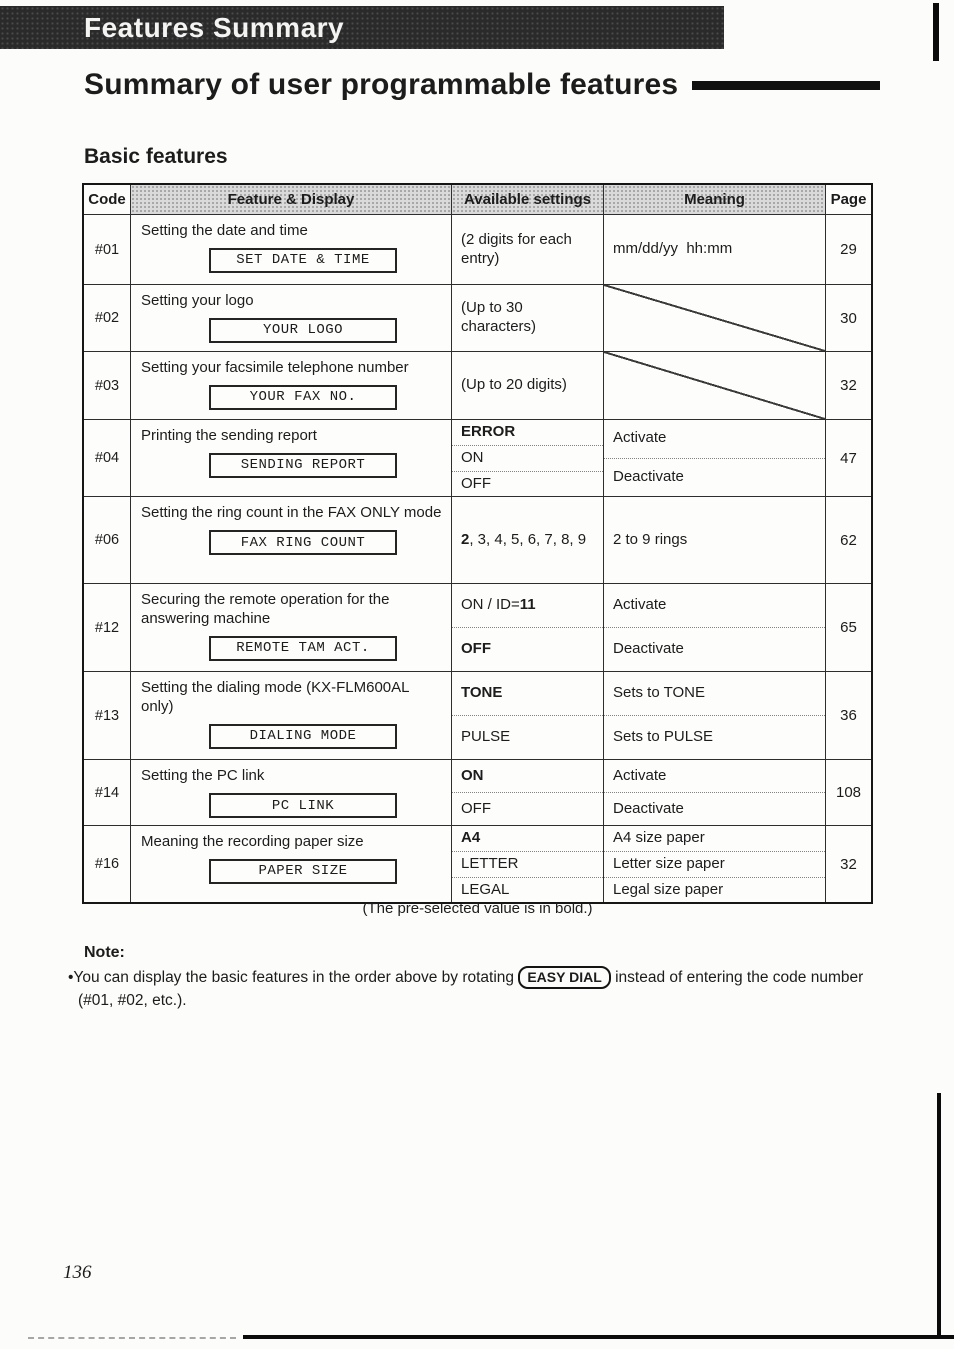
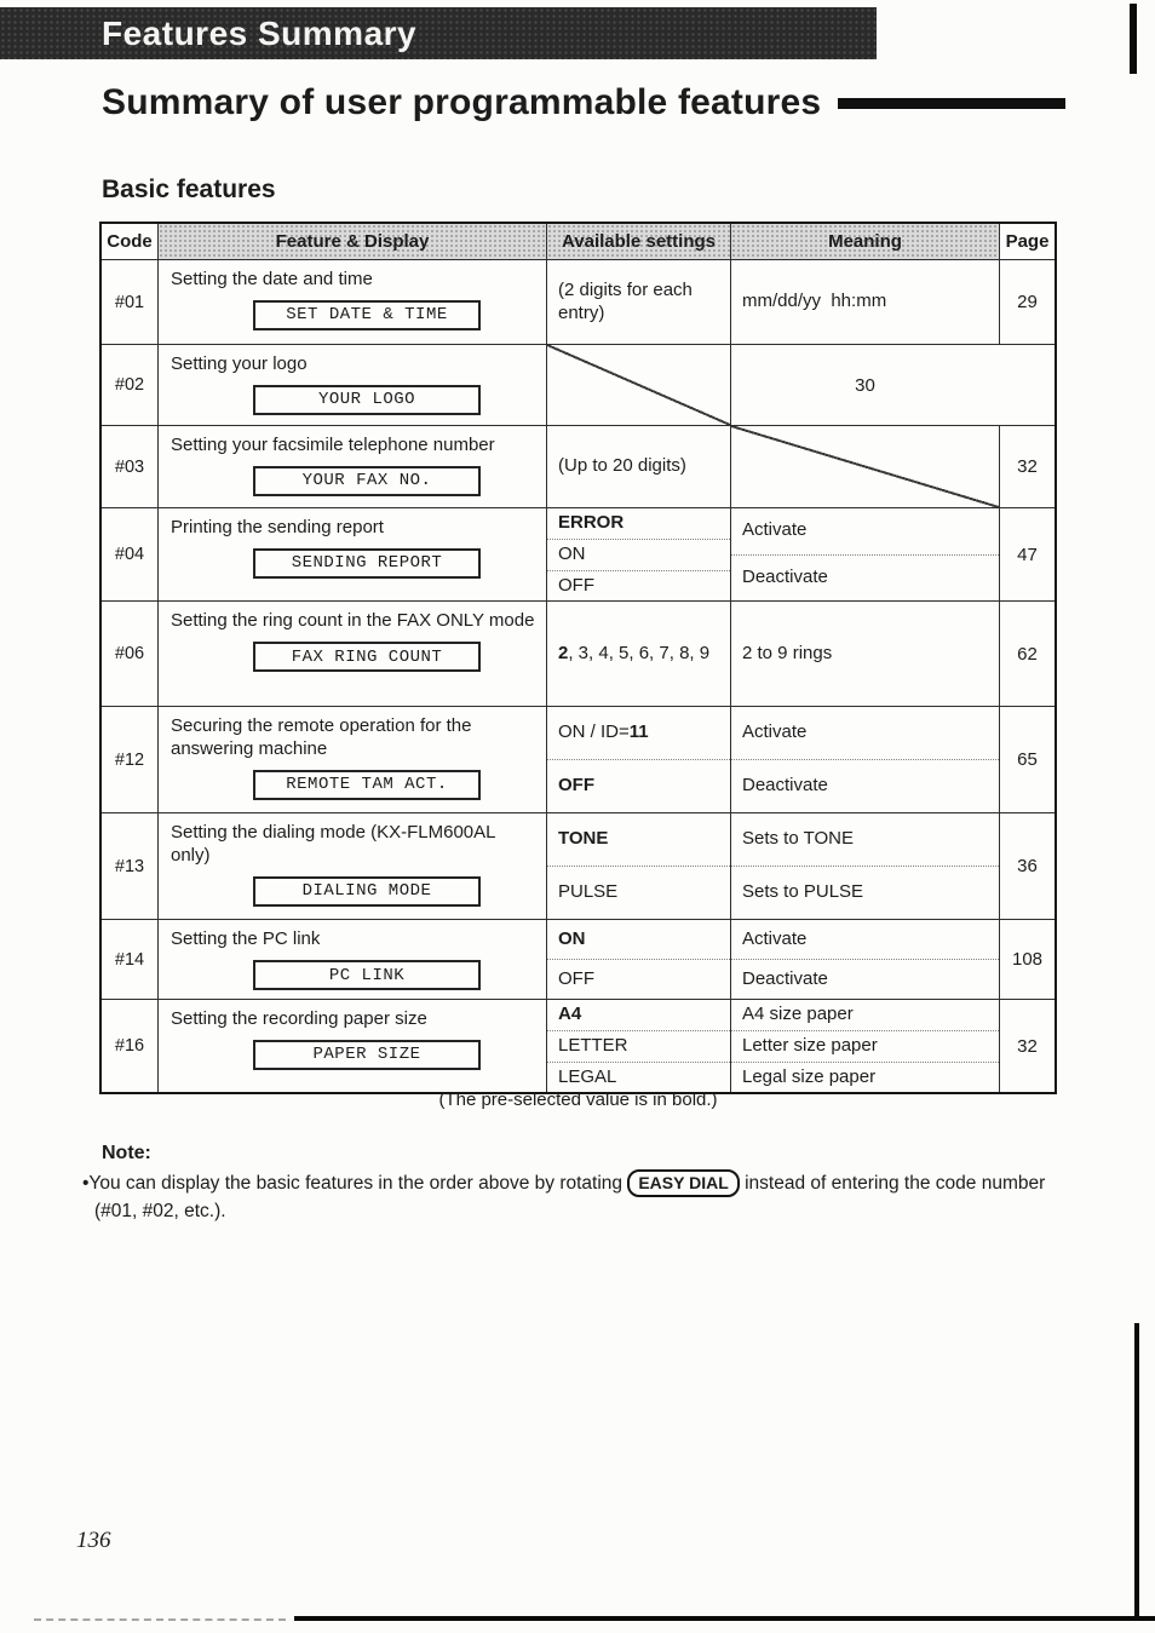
  Features Summary
  Summary of user programmable features
  Basic features
  Code
  Feature & Display
  Available settings
  Meaning
  Page
  #01
  Setting the date and time
  SET DATE & TIME
  (2 digits for each entry)
  mm/dd/yy hh:mm
  29
  #02
  Setting your logo
  YOUR LOGO
- (Up to 30 characters)
  30
  #03
  Setting your facsimile telephone number
  YOUR FAX NO.
  (Up to 20 digits)
  32
  #04
  Printing the sending report
  SENDING REPORT
  ERROR
  ON
  OFF
  Activate
  Deactivate
  47
  #06
  Setting the ring count in the FAX ONLY mode
  FAX RING COUNT
  2
  , 3, 4, 5, 6, 7, 8, 9
  2 to 9 rings
  62
  #12
  Securing the remote operation for the answering machine
  REMOTE TAM ACT.
  ON / ID=
  11
  OFF
  Activate
  Deactivate
  65
  #13
  Setting the dialing mode (KX-FLM600AL only)
  DIALING MODE
  TONE
  PULSE
  Sets to TONE
  Sets to PULSE
  36
  #14
  Setting the PC link
  PC LINK
  ON
  OFF
  Activate
  Deactivate
  108
  #16
- Meaning the recording paper size
+ Setting the recording paper size
  PAPER SIZE
  A4
  LETTER
  LEGAL
  A4 size paper
  Letter size paper
  Legal size paper
  32
  (The pre-selected value is in bold.)
  Note:
  •You can display the basic features in the order above by rotating EASY DIAL instead of entering the code number (#01, #02, etc.).
  136
